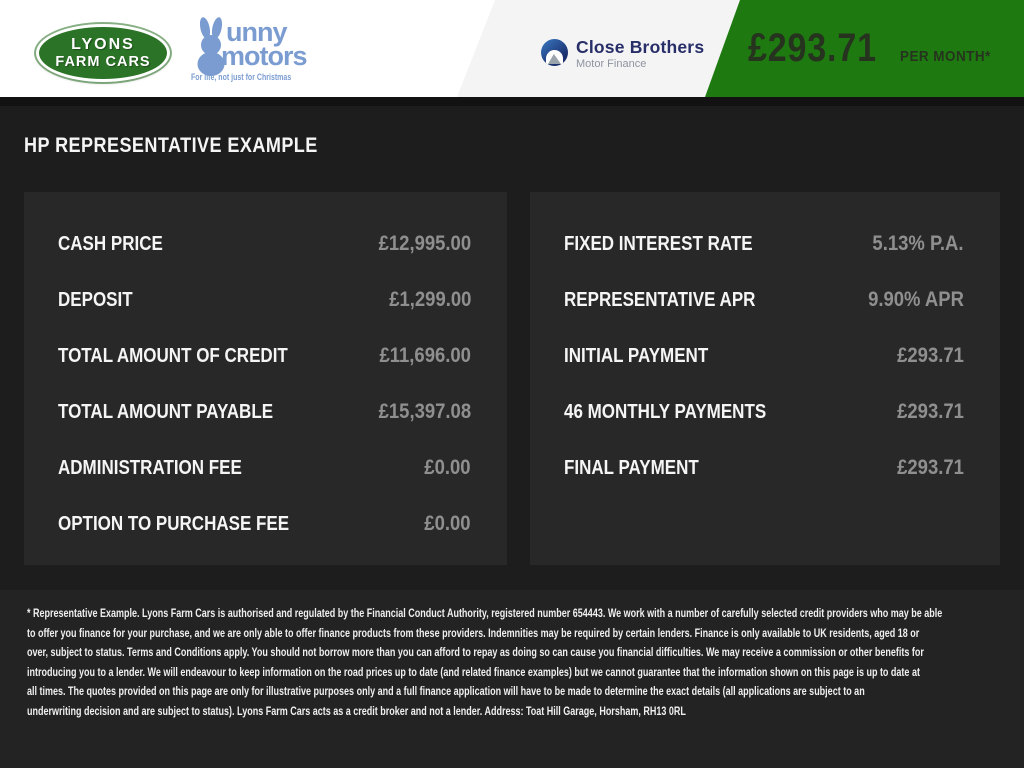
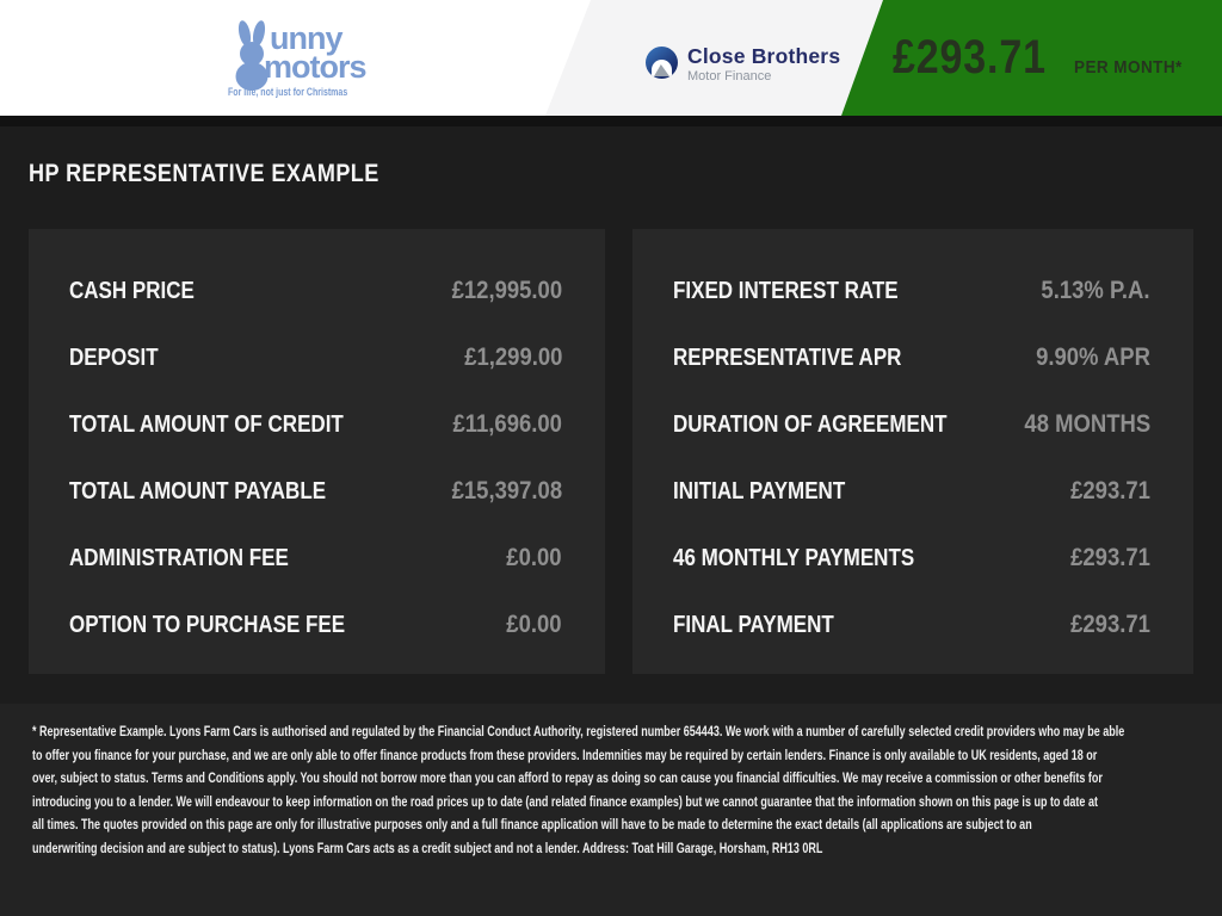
- LYONS
- FARM CARS
  unny
  motors
  For life, not just for Christmas
  Close Brothers
  Motor Finance
  £293.71
  PER MONTH*
  HP REPRESENTATIVE EXAMPLE
  CASH PRICE
  £12,995.00
  DEPOSIT
  £1,299.00
  TOTAL AMOUNT OF CREDIT
  £11,696.00
  TOTAL AMOUNT PAYABLE
  £15,397.08
  ADMINISTRATION FEE
  £0.00
  OPTION TO PURCHASE FEE
  £0.00
  FIXED INTEREST RATE
  5.13% P.A.
  REPRESENTATIVE APR
  9.90% APR
+ DURATION OF AGREEMENT
+ 48 MONTHS
  INITIAL PAYMENT
  £293.71
  46 MONTHLY PAYMENTS
  £293.71
  FINAL PAYMENT
  £293.71
  * Representative Example. Lyons Farm Cars is authorised and regulated by the Financial Conduct Authority, registered number 654443. We work with a number of carefully selected credit providers who may be able
  to offer you finance for your purchase, and we are only able to offer finance products from these providers. Indemnities may be required by certain lenders. Finance is only available to UK residents, aged 18 or
  over, subject to status. Terms and Conditions apply. You should not borrow more than you can afford to repay as doing so can cause you financial difficulties. We may receive a commission or other benefits for
  introducing you to a lender. We will endeavour to keep information on the road prices up to date (and related finance examples) but we cannot guarantee that the information shown on this page is up to date at
  all times. The quotes provided on this page are only for illustrative purposes only and a full finance application will have to be made to determine the exact details (all applications are subject to an
- underwriting decision and are subject to status). Lyons Farm Cars acts as a credit broker and not a lender. Address: Toat Hill Garage, Horsham, RH13 0RL
+ underwriting decision and are subject to status). Lyons Farm Cars acts as a credit subject and not a lender. Address: Toat Hill Garage, Horsham, RH13 0RL
